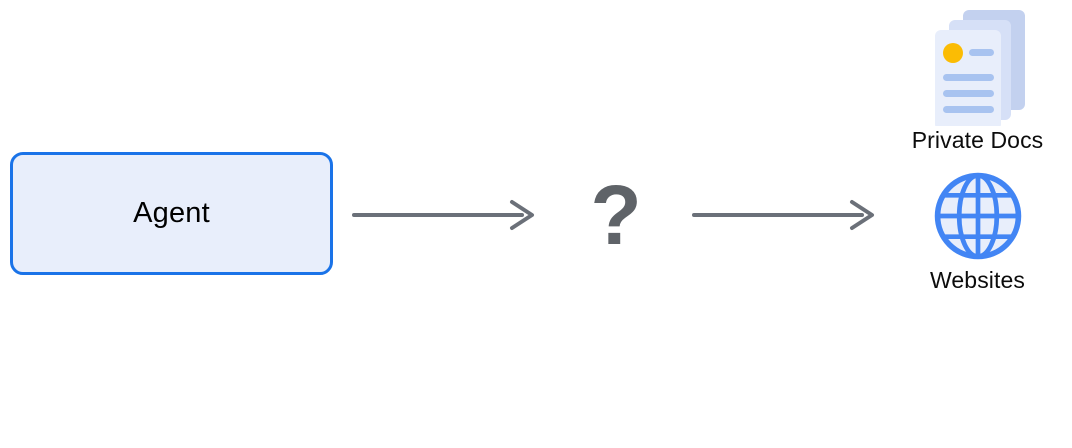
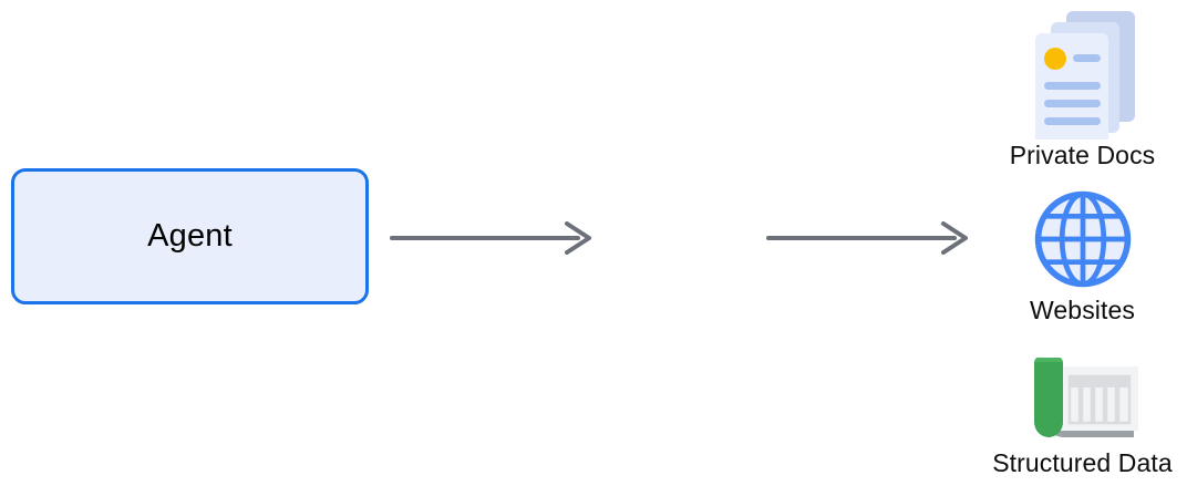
  Agent
- ?
  Private Docs
  Websites
+ Structured Data
